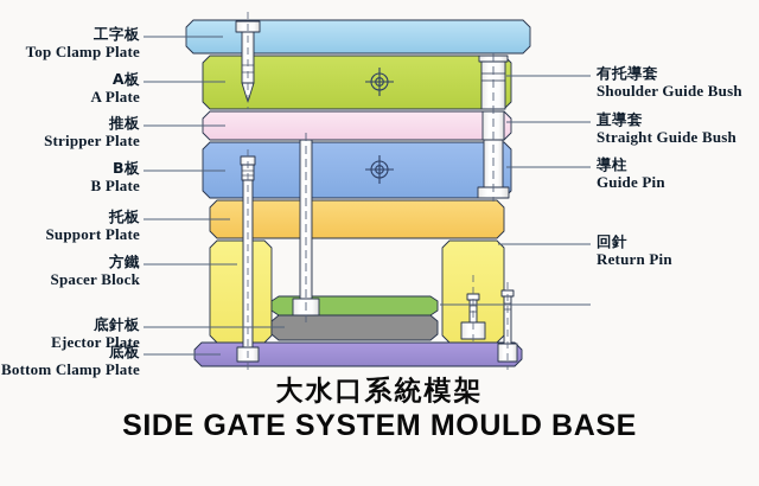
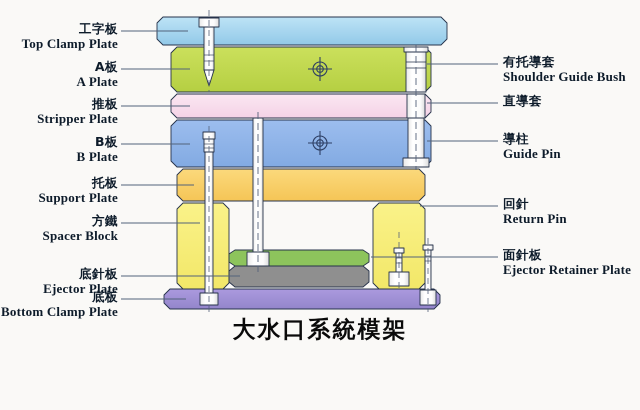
  工字板
  Top Clamp Plate
  A板
  A Plate
  推板
  Stripper Plate
  B板
  B Plate
  托板
  Support Plate
  方鐵
  Spacer Block
  底針板
  Ejector Plate
  底板
  Bottom Clamp Plate
  有托導套
  Shoulder Guide Bush
  直導套
- Straight Guide Bush
  導柱
  Guide Pin
  回針
  Return Pin
+ 面針板
+ Ejector Retainer Plate
  大水口系統模架
- SIDE GATE SYSTEM MOULD BASE
